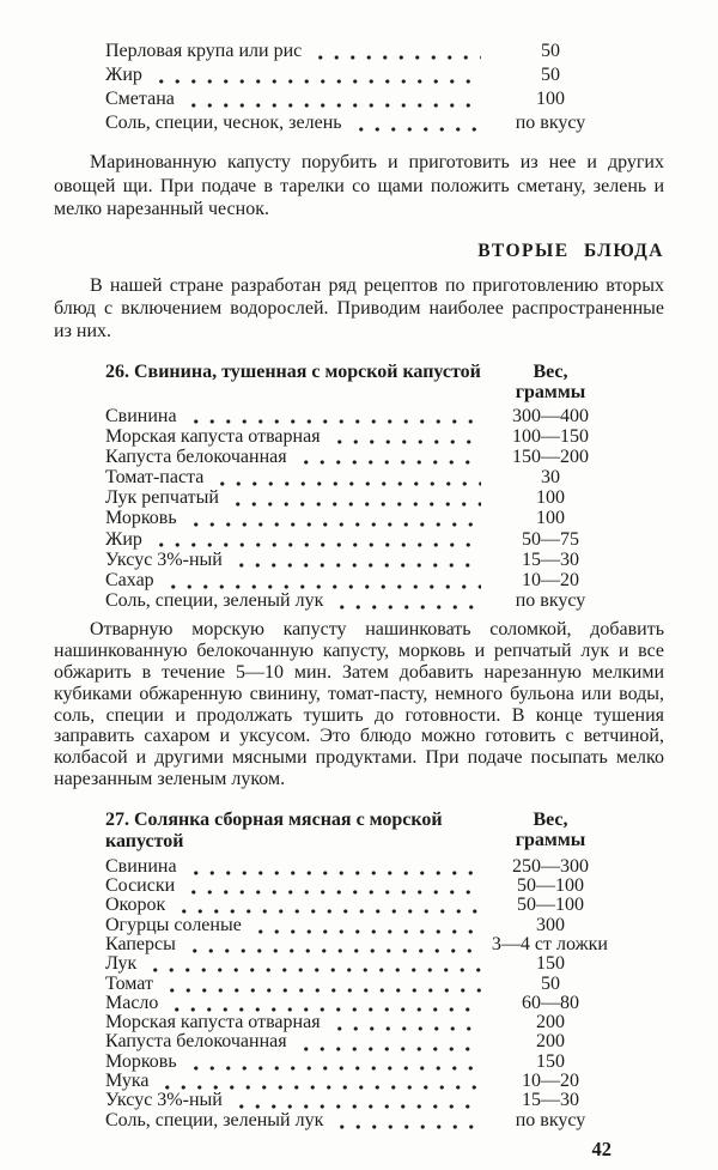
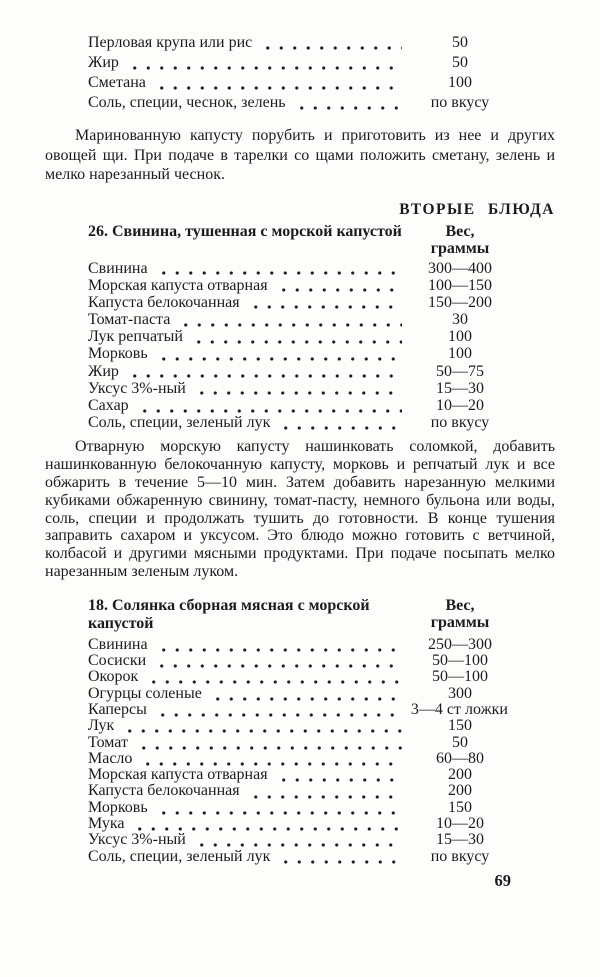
  Перловая крупа или рис
  50
  Жир
  50
  Сметана
  100
  Соль, специи, чеснок, зелень
  по вкусу
  Маринованную капусту порубить и приготовить из нее и других овощей щи. При подаче в тарелки со щами положить сметану, зелень и мелко нарезанный чеснок.
  ВТОРЫЕ БЛЮДА
- В нашей стране разработан ряд рецептов по приготовлению вто­рых блюд с включением водорослей. Приводим наиболее распростра­ненные из них.
  26. Свинина, тушенная с морской капустой
  Вес,
  граммы
  Свинина
  300—400
  Морская капуста отварная
  100—150
  Капуста белокочанная
  150—200
  Томат-паста
  30
  Лук репчатый
  100
  Морковь
  100
  Жир
  50—75
  Уксус 3%-ный
  15—30
  Сахар
  10—20
  Соль, специи, зеленый лук
  по вкусу
  Отварную морскую капусту нашинковать соломкой, добавить нашинкованную белокочанную капусту, морковь и репчатый лук и все обжарить в течение 5—10 мин. Затем добавить нарезанную мелкими кубиками обжаренную свинину, томат-пасту, немного бульона или воды, соль, специи и продолжать тушить до готовности. В конце тушения заправить сахаром и уксусом. Это блюдо можно готовить с ветчиной, колбасой и другими мясными продуктами. При подаче посыпать мелко нарезанным зеленым луком.
- 27. Солянка сборная мясная с морской капустой
+ 18. Солянка сборная мясная с морской капустой
  Вес,
  граммы
  Свинина
  250—300
  Сосиски
  50—100
  Окорок
  50—100
  Огурцы соленые
  300
  Каперсы
  3—4 ст ложки
  Лук
  150
  Томат
  50
  Масло
  60—80
  Морская капуста отварная
  200
  Капуста белокочанная
  200
  Морковь
  150
  Мука
  10—20
  Уксус 3%-ный
  15—30
  Соль, специи, зеленый лук
  по вкусу
- 42
+ 69
